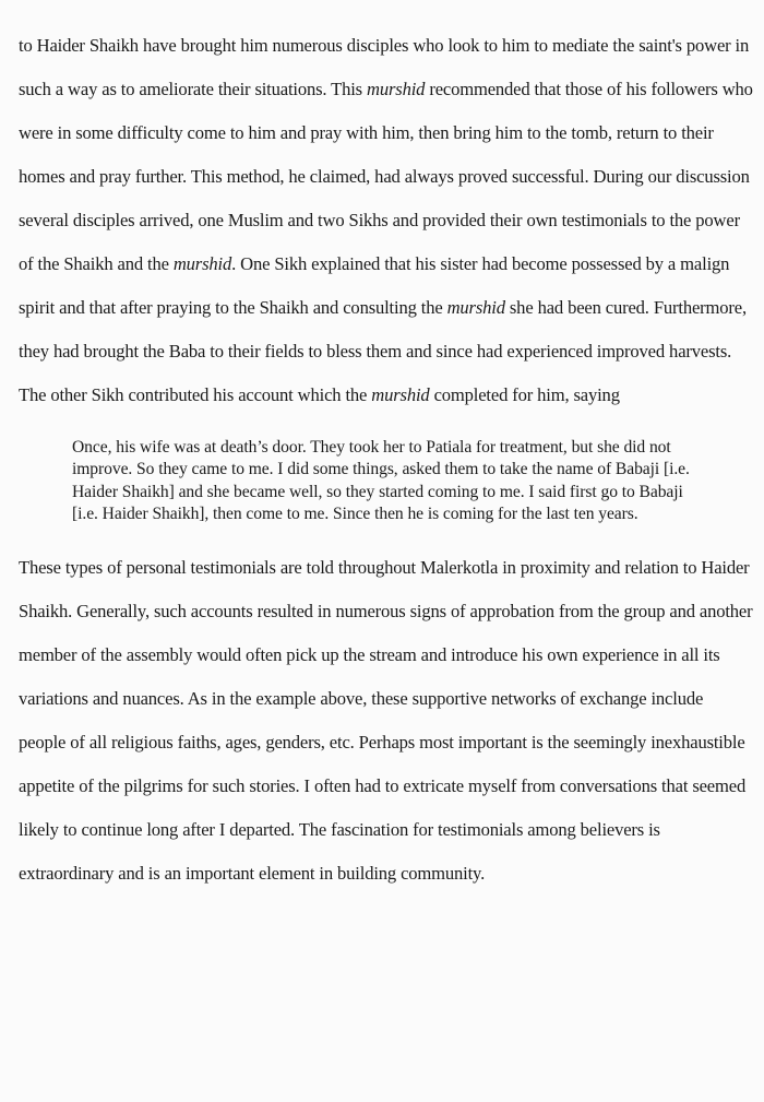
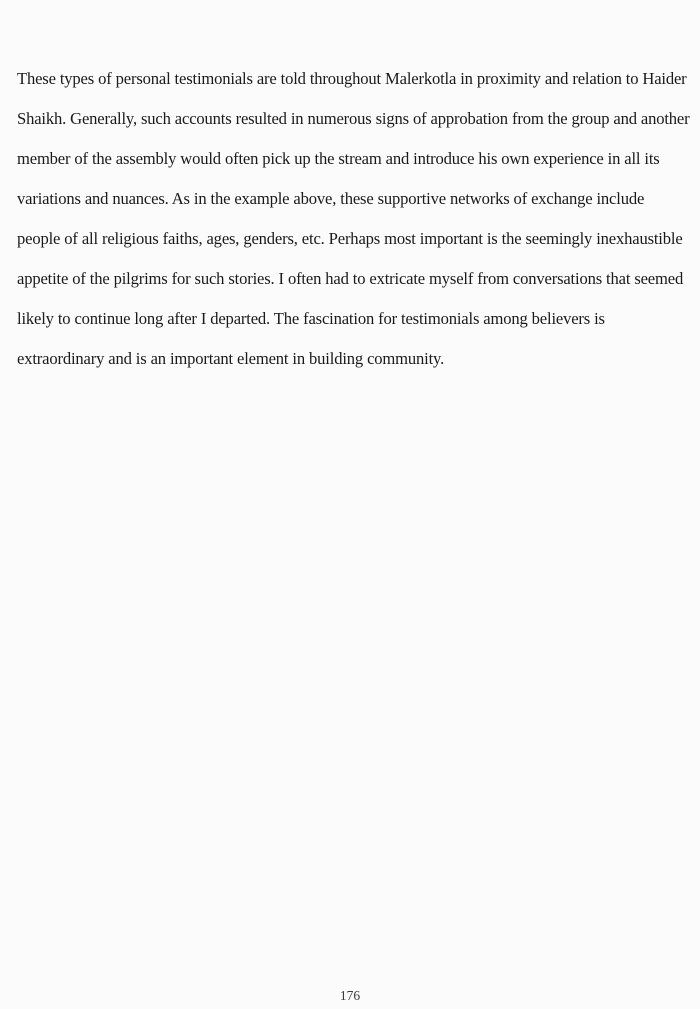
- to Haider Shaikh have brought him numerous disciples who look to him to mediate the saint's power in such a way as to ameliorate their situations. This murshid recommended that those of his followers who were in some difficulty come to him and pray with him, then bring him to the tomb, return to their homes and pray further. This method, he claimed, had always proved successful. During our discussion several disciples arrived, one Muslim and two Sikhs and provided their own testimonials to the power of the Shaikh and the murshid. One Sikh explained that his sister had become possessed by a malign spirit and that after praying to the Shaikh and consulting the murshid she had been cured. Furthermore, they had brought the Baba to their fields to bless them and since had experienced improved harvests. The other Sikh contributed his account which the murshid completed for him, saying
- Once, his wife was at death’s door. They took her to Patiala for treatment, but she did not improve. So they came to me. I did some things, asked them to take the name of Babaji [i.e. Haider Shaikh] and she became well, so they started coming to me. I said first go to Babaji [i.e. Haider Shaikh], then come to me. Since then he is coming for the last ten years.
  These types of personal testimonials are told throughout Malerkotla in proximity and relation to Haider Shaikh. Generally, such accounts resulted in numerous signs of approbation from the group and another member of the assembly would often pick up the stream and introduce his own experience in all its variations and nuances. As in the example above, these supportive networks of exchange include people of all religious faiths, ages, genders, etc. Perhaps most important is the seemingly inexhaustible appetite of the pilgrims for such stories. I often had to extricate myself from conversations that seemed likely to continue long after I departed. The fascination for testimonials among believers is extraordinary and is an important element in building community.
+ 176
